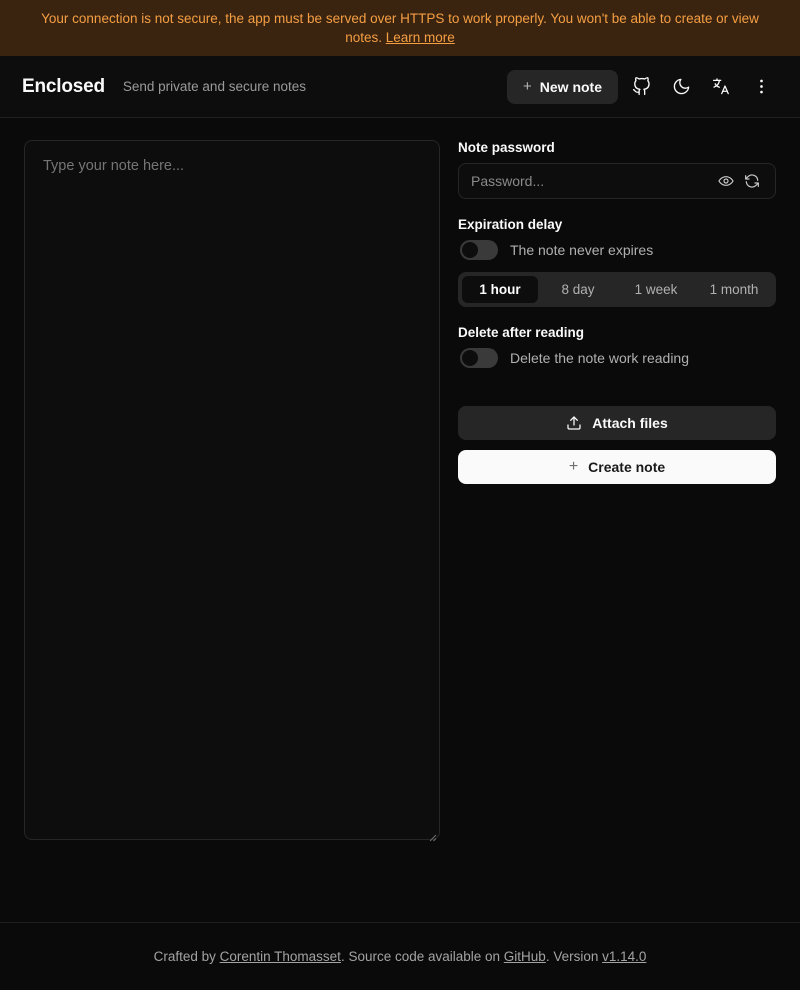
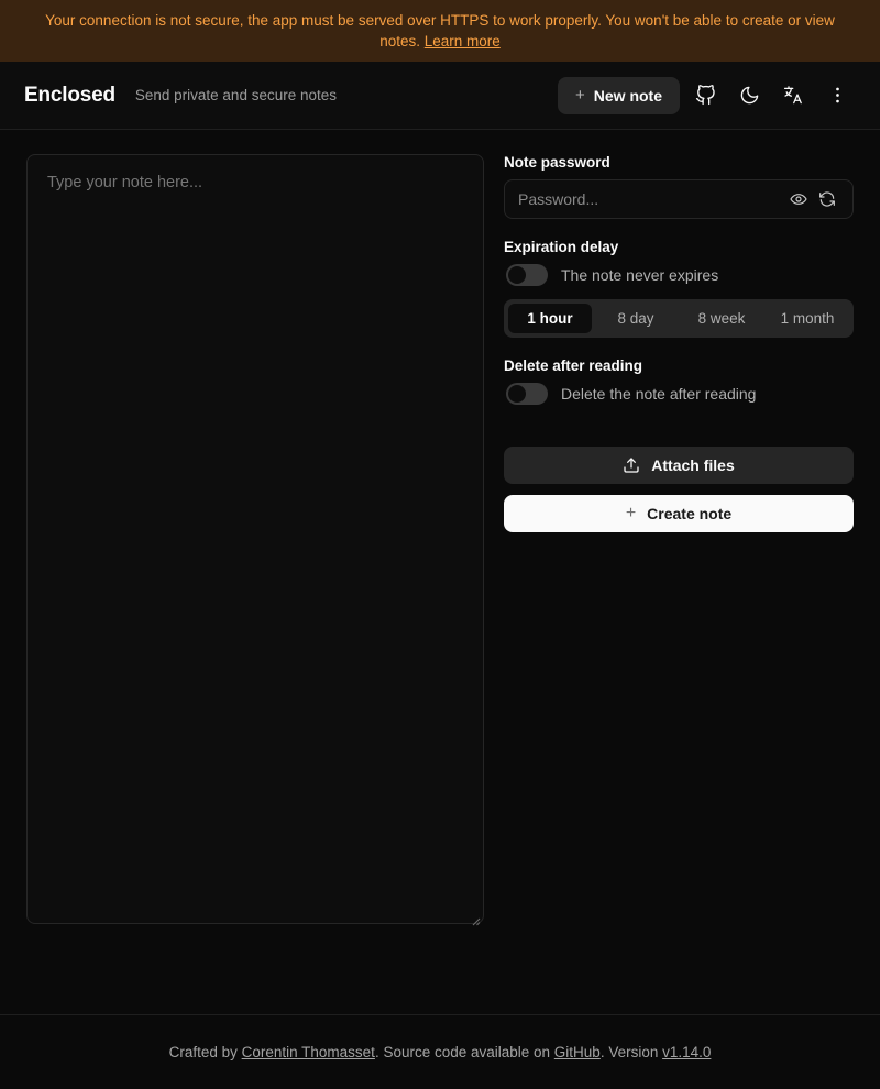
  Your connection is not secure, the app must be served over HTTPS to work properly. You won't be able to create or view notes. Learn more
  Enclosed
  Send private and secure notes
  +
  New note
  Type your note here...
  Note password
  Password...
  Expiration delay
  The note never expires
  1 hour
  8 day
- 1 week
+ 8 week
  1 month
  Delete after reading
- Delete the note work reading
+ Delete the note after reading
  Attach files
  +
  Create note
  Crafted by Corentin Thomasset. Source code available on GitHub. Version v1.14.0
